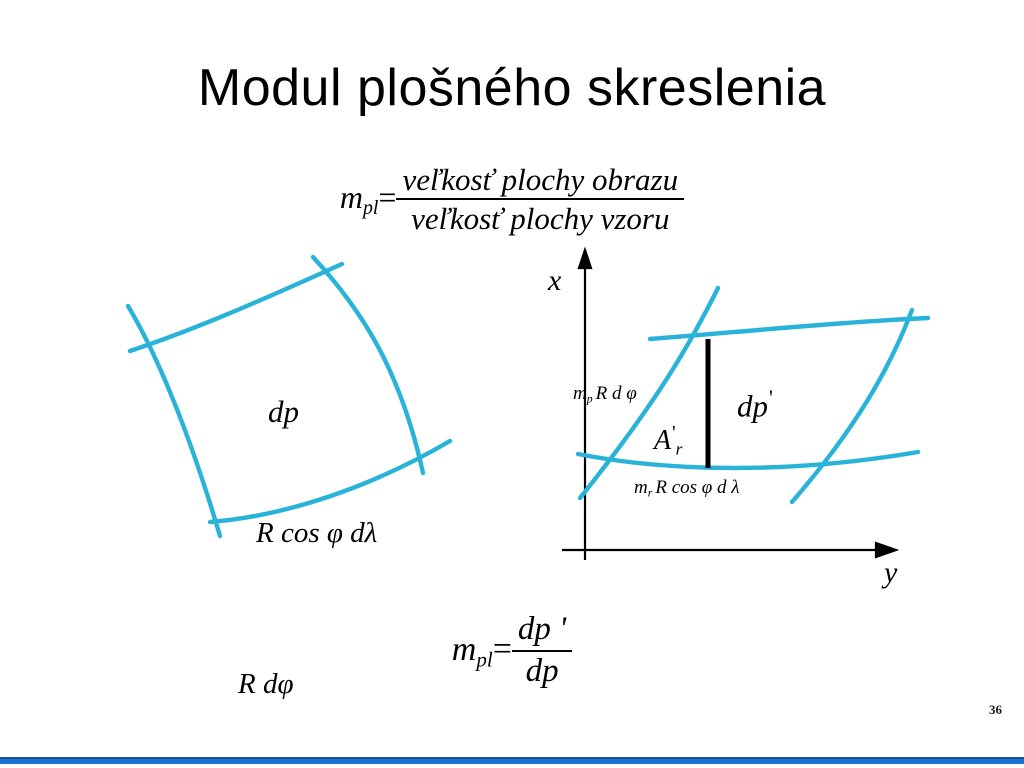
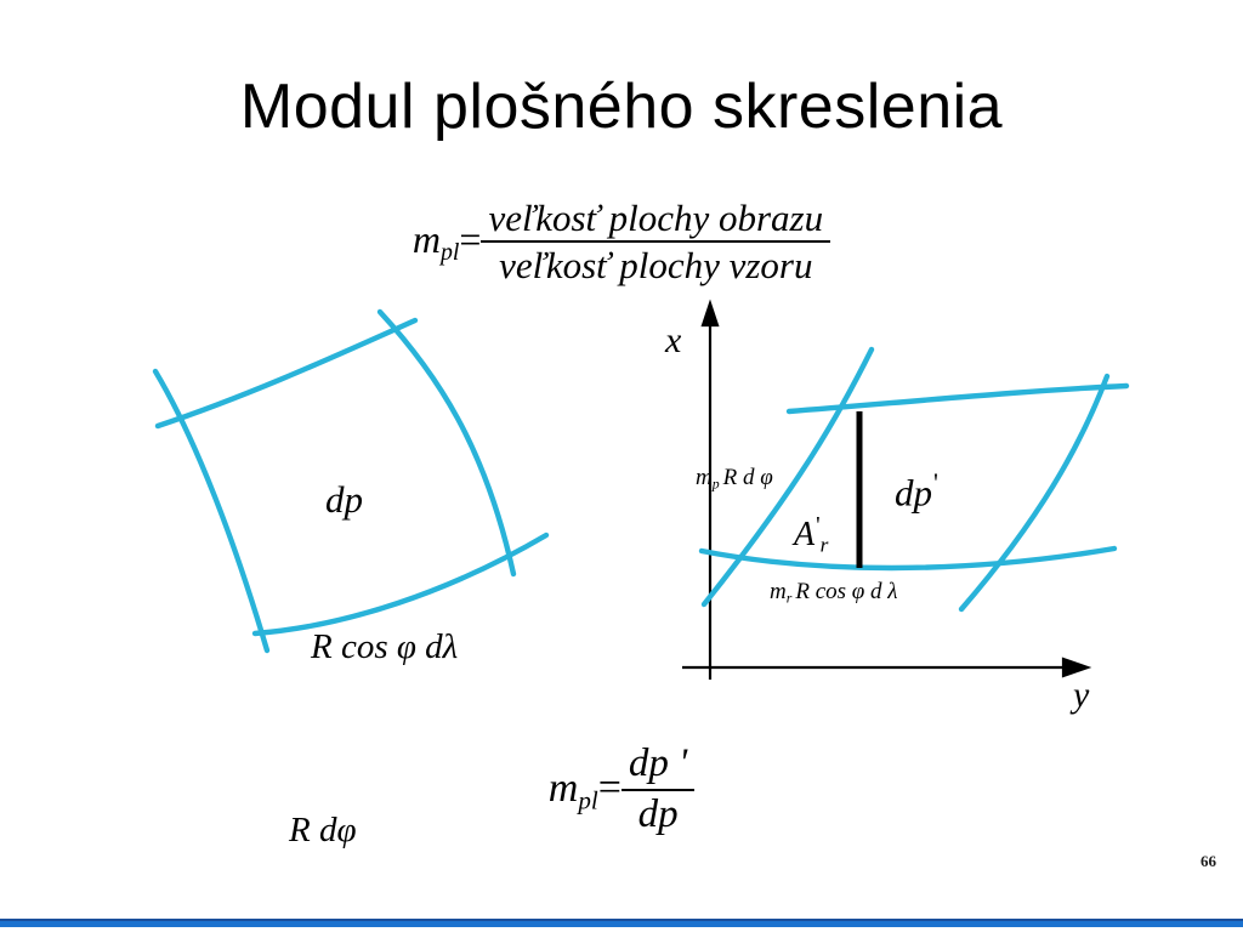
  Modul plošného skreslenia
  mpl=
  veľkosť plochy obrazu
  veľkosť plochy vzoru
  R dφ
  dp
  R cos φ dλ
  x
  y
  mp R d φ
  dp'
  A'r
  mr R cos φ d λ
  mpl=
  dp '
  dp
- 36
+ 66
